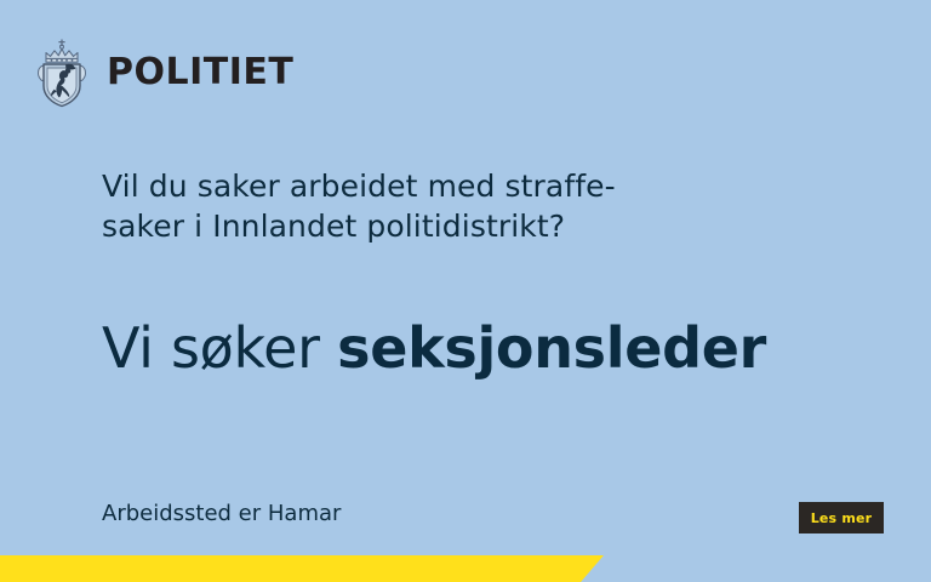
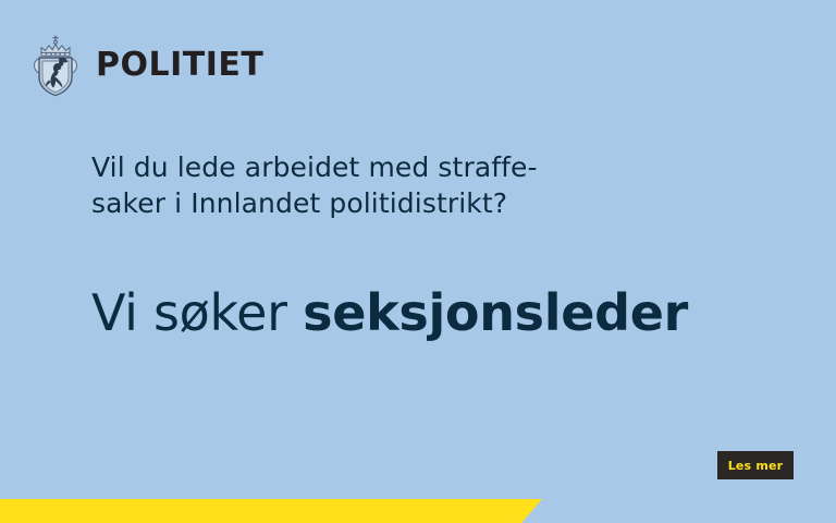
  POLITIET
- Vil du saker arbeidet med straffe-
+ Vil du lede arbeidet med straffe-
  saker i Innlandet politidistrikt?
  Vi søker seksjonsleder
- Arbeidssted er Hamar
  Les mer
